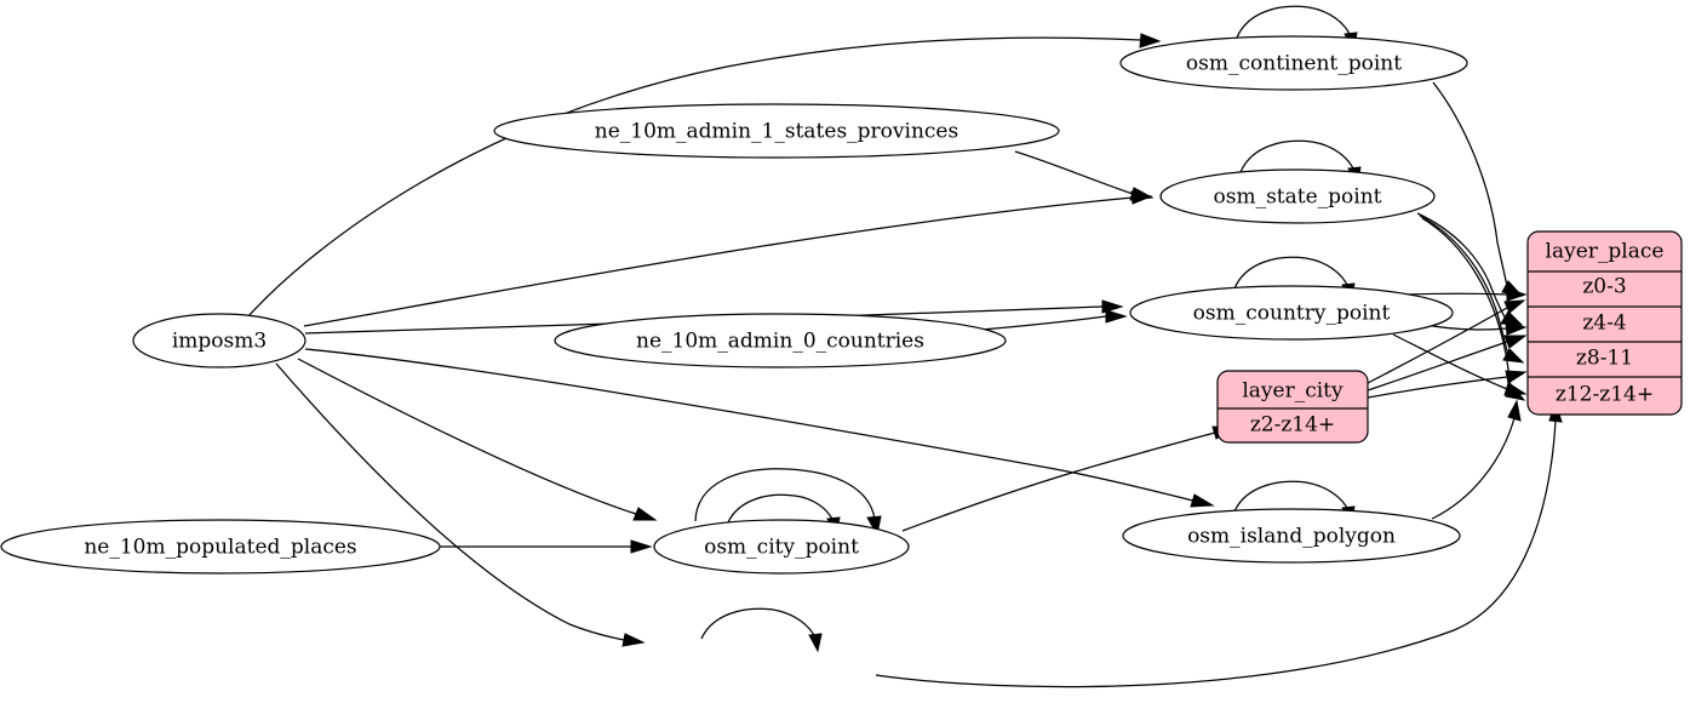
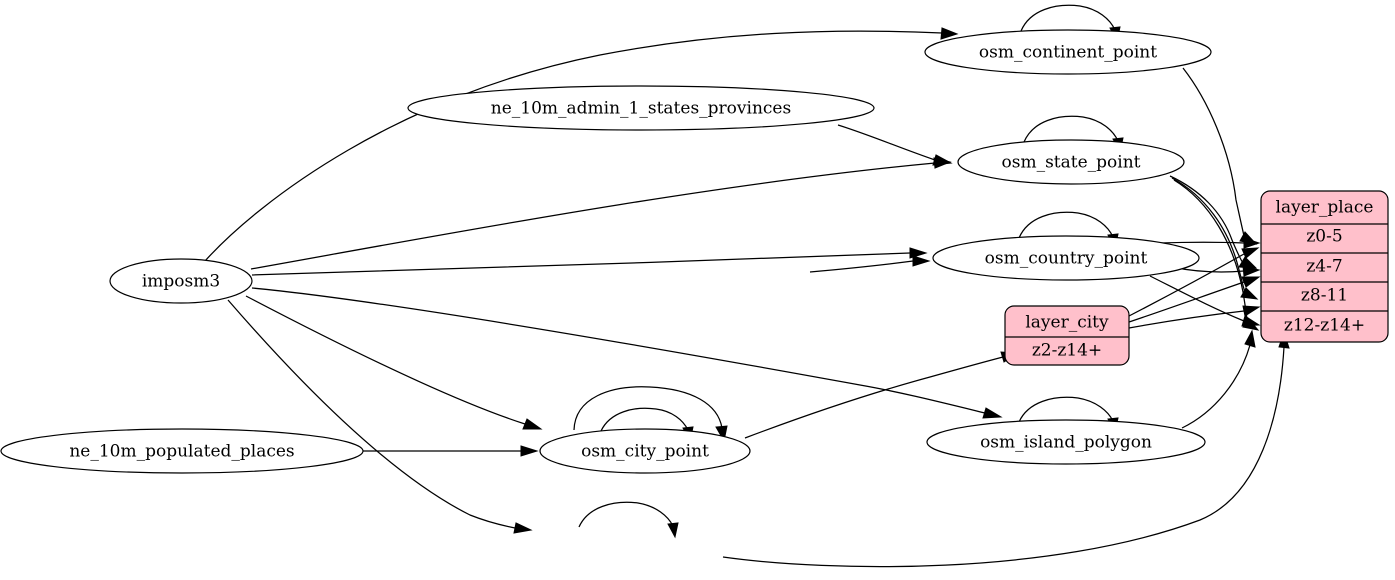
  imposm3
  ne_10m_admin_1_states_provinces
- ne_10m_admin_0_countries
  ne_10m_populated_places
  osm_continent_point
  osm_state_point
  osm_country_point
  osm_city_point
  osm_island_polygon
  layer_place
- z0-3
+ z0-5
- z4-4
+ z4-7
  z8-11
  z12-z14+
  layer_city
  z2-z14+
